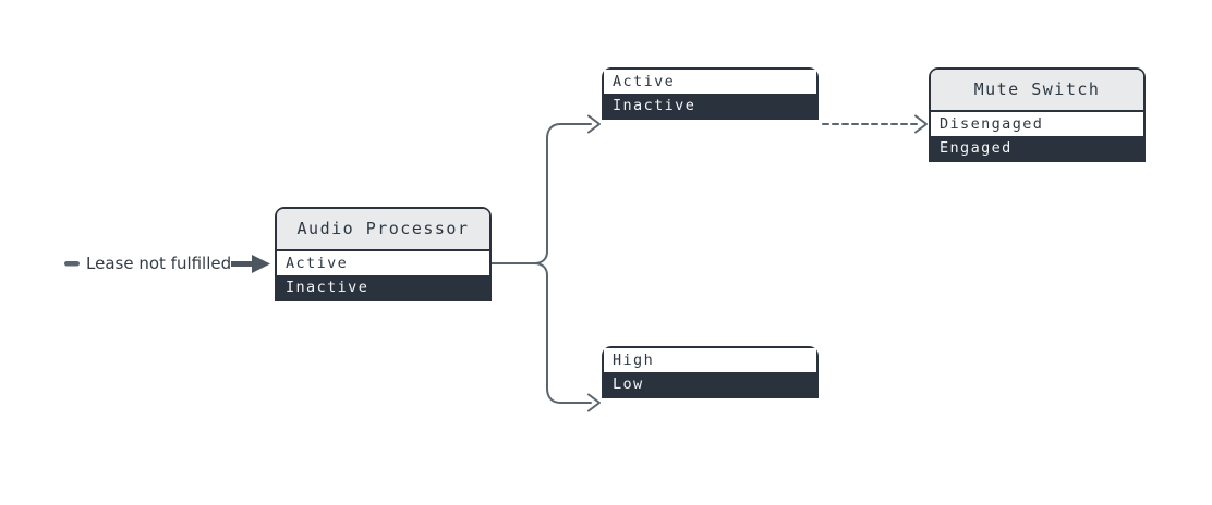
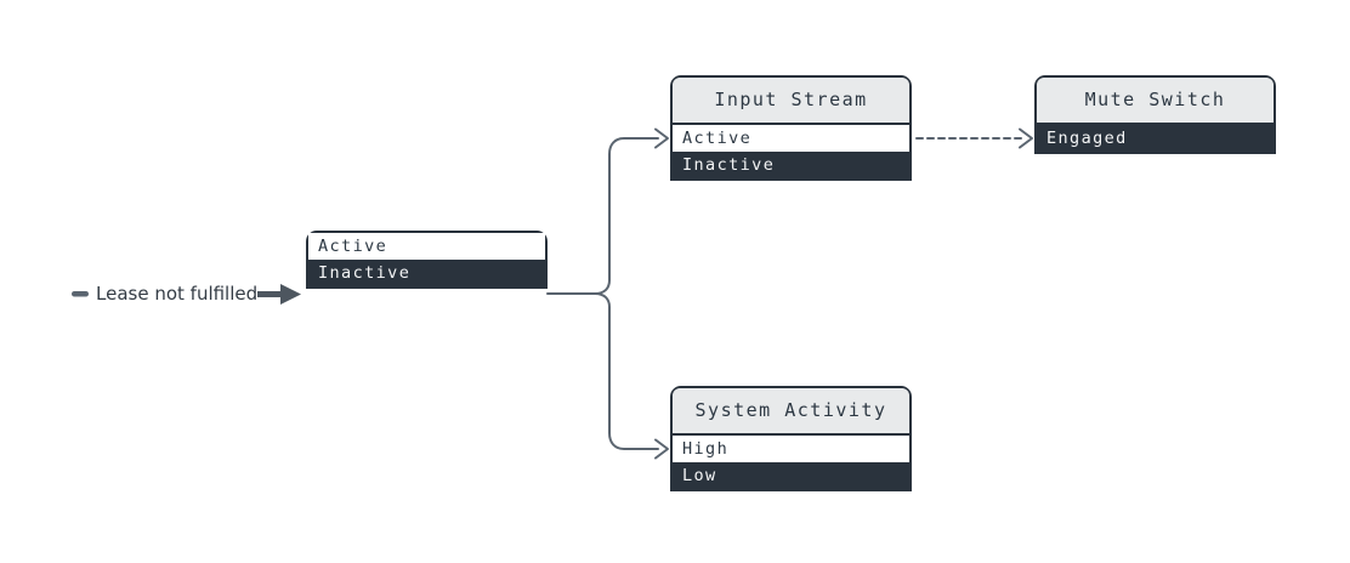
  Lease not fulfilled
- Audio Processor
  Active
  Inactive
+ Input Stream
  Active
  Inactive
  Mute Switch
- Disengaged
  Engaged
+ System Activity
  High
  Low
